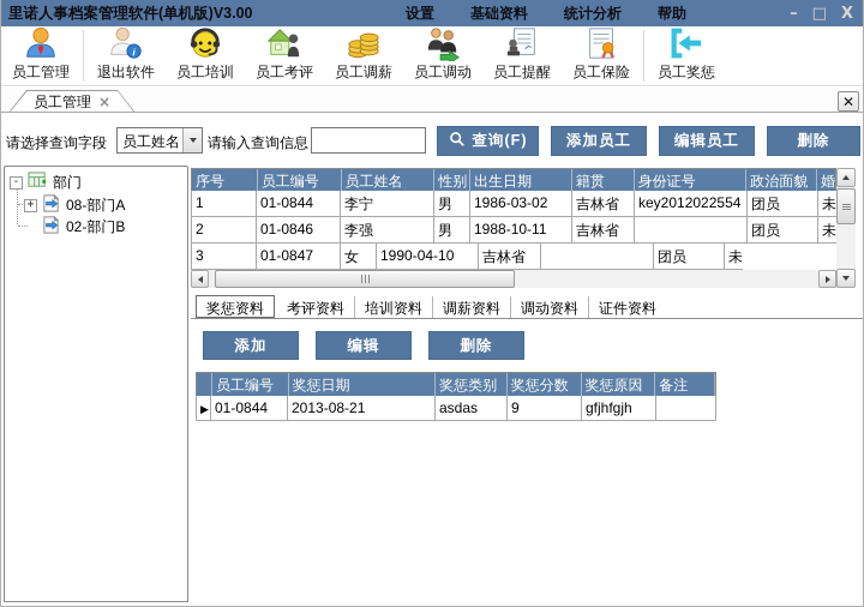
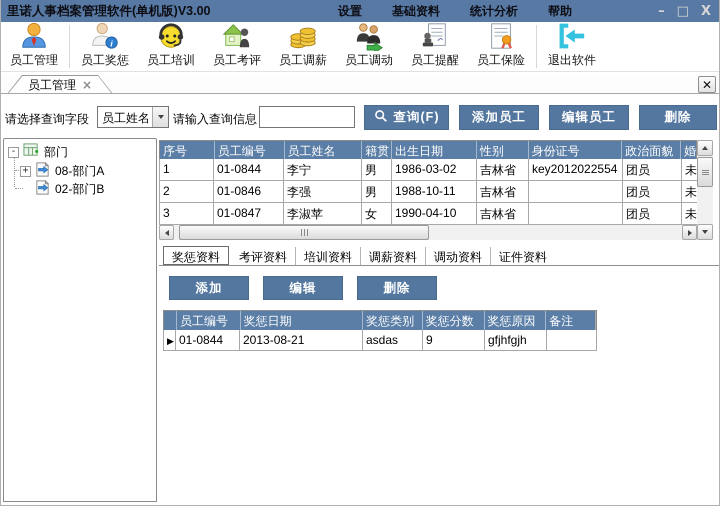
  里诺人事档案管理软件(单机版)V3.00
  设置
  基础资料
  统计分析
  帮助
  –
  □
  X
  员工管理
  i
- 退出软件
+ 员工奖惩
  员工培训
  员工考评
  员工调薪
  员工调动
  员工提醒
  员工保险
- 员工奖惩
+ 退出软件
  员工管理
  ×
  ✕
  请选择查询字段
  员工姓名
  请输入查询信息
  查询(F)
  添加员工
  编辑员工
  删除
  -
  部门
  +
  08-部门A
  02-部门B
  序号
  员工编号
  员工姓名
- 性别
+ 籍贯
  出生日期
- 籍贯
+ 性别
  身份证号
  政治面貌
  婚
  1
  01-0844
  李宁
  男
  1986-03-02
  吉林省
  key2012022554
  团员
  未
  2
  01-0846
  李强
  男
  1988-10-11
  吉林省
  团员
  未
  3
  01-0847
+ 李淑苹
  女
  1990-04-10
  吉林省
  团员
  未
  奖惩资料
  考评资料
  培训资料
  调薪资料
  调动资料
  证件资料
  添加
  编辑
  删除
  员工编号
  奖惩日期
  奖惩类别
  奖惩分数
  奖惩原因
  备注
  ▶
  01-0844
  2013-08-21
  asdas
  9
  gfjhfgjh
